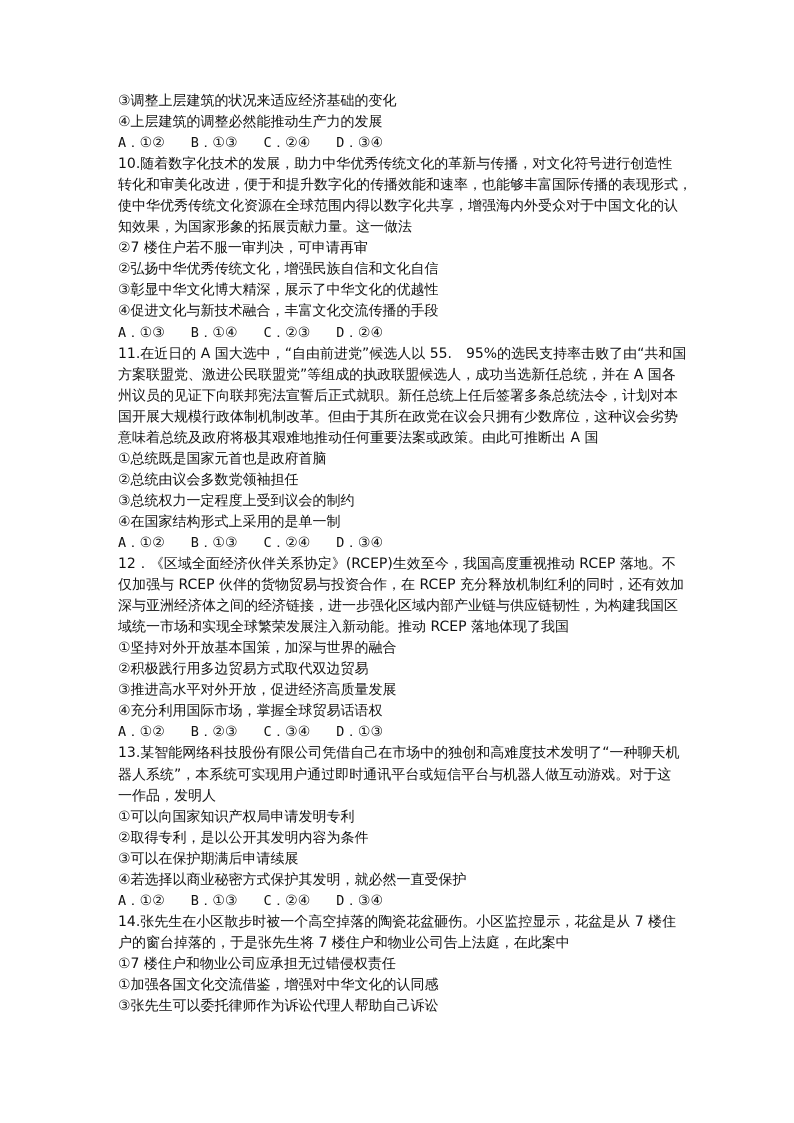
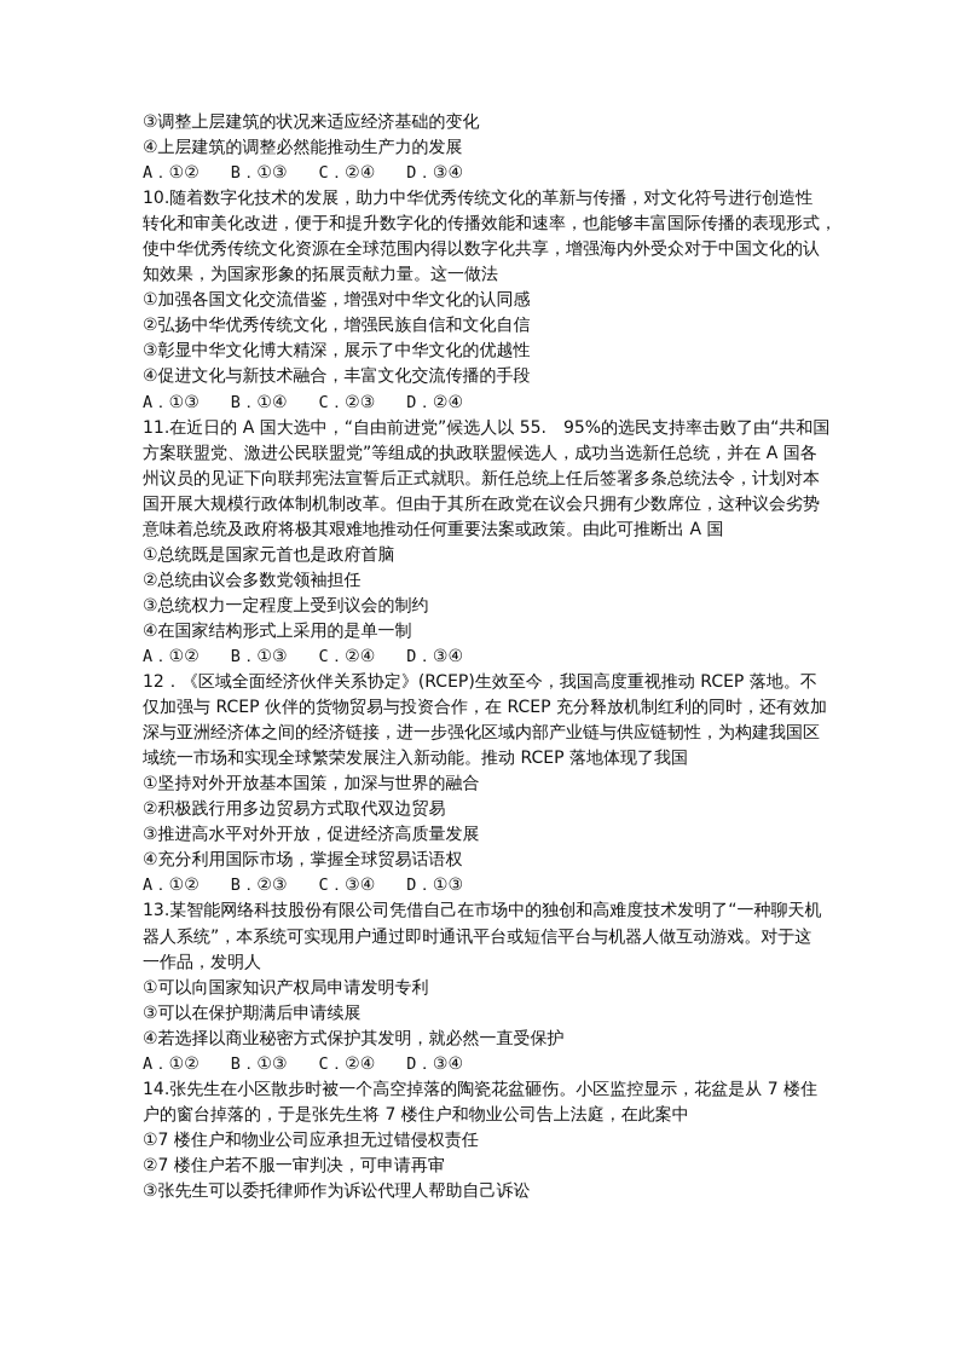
  ③调整上层建筑的状况来适应经济基础的变化
  ④上层建筑的调整必然能推动生产力的发展
  A．①② B．①③ C．②④ D．③④
  10.随着数字化技术的发展，助力中华优秀传统文化的革新与传播，对文化符号进行创造性
  转化和审美化改进，便于和提升数字化的传播效能和速率，也能够丰富国际传播的表现形式，
  使中华优秀传统文化资源在全球范围内得以数字化共享，增强海内外受众对于中国文化的认
  知效果，为国家形象的拓展贡献力量。这一做法
- ②7 楼住户若不服一审判决，可申请再审
+ ①加强各国文化交流借鉴，增强对中华文化的认同感
  ②弘扬中华优秀传统文化，增强民族自信和文化自信
  ③彰显中华文化博大精深，展示了中华文化的优越性
  ④促进文化与新技术融合，丰富文化交流传播的手段
  A．①③ B．①④ C．②③ D．②④
  11.在近日的 A 国大选中，“自由前进党”候选人以 55. 95%的选民支持率击败了由“共和国
  方案联盟党、激进公民联盟党”等组成的执政联盟候选人，成功当选新任总统，并在 A 国各
  州议员的见证下向联邦宪法宣誓后正式就职。新任总统上任后签署多条总统法令，计划对本
  国开展大规模行政体制机制改革。但由于其所在政党在议会只拥有少数席位，这种议会劣势
  意味着总统及政府将极其艰难地推动任何重要法案或政策。由此可推断出 A 国
  ①总统既是国家元首也是政府首脑
  ②总统由议会多数党领袖担任
  ③总统权力一定程度上受到议会的制约
  ④在国家结构形式上采用的是单一制
  A．①② B．①③ C．②④ D．③④
  12．《区域全面经济伙伴关系协定》(RCEP)生效至今，我国高度重视推动 RCEP 落地。不
  仅加强与 RCEP 伙伴的货物贸易与投资合作，在 RCEP 充分释放机制红利的同时，还有效加
  深与亚洲经济体之间的经济链接，进一步强化区域内部产业链与供应链韧性，为构建我国区
  域统一市场和实现全球繁荣发展注入新动能。推动 RCEP 落地体现了我国
  ①坚持对外开放基本国策，加深与世界的融合
  ②积极践行用多边贸易方式取代双边贸易
  ③推进高水平对外开放，促进经济高质量发展
  ④充分利用国际市场，掌握全球贸易话语权
  A．①② B．②③ C．③④ D．①③
  13.某智能网络科技股份有限公司凭借自己在市场中的独创和高难度技术发明了“一种聊天机
  器人系统”，本系统可实现用户通过即时通讯平台或短信平台与机器人做互动游戏。对于这
  一作品，发明人
  ①可以向国家知识产权局申请发明专利
- ②取得专利，是以公开其发明内容为条件
  ③可以在保护期满后申请续展
  ④若选择以商业秘密方式保护其发明，就必然一直受保护
  A．①② B．①③ C．②④ D．③④
  14.张先生在小区散步时被一个高空掉落的陶瓷花盆砸伤。小区监控显示，花盆是从 7 楼住
  户的窗台掉落的，于是张先生将 7 楼住户和物业公司告上法庭，在此案中
  ①7 楼住户和物业公司应承担无过错侵权责任
- ①加强各国文化交流借鉴，增强对中华文化的认同感
+ ②7 楼住户若不服一审判决，可申请再审
  ③张先生可以委托律师作为诉讼代理人帮助自己诉讼
